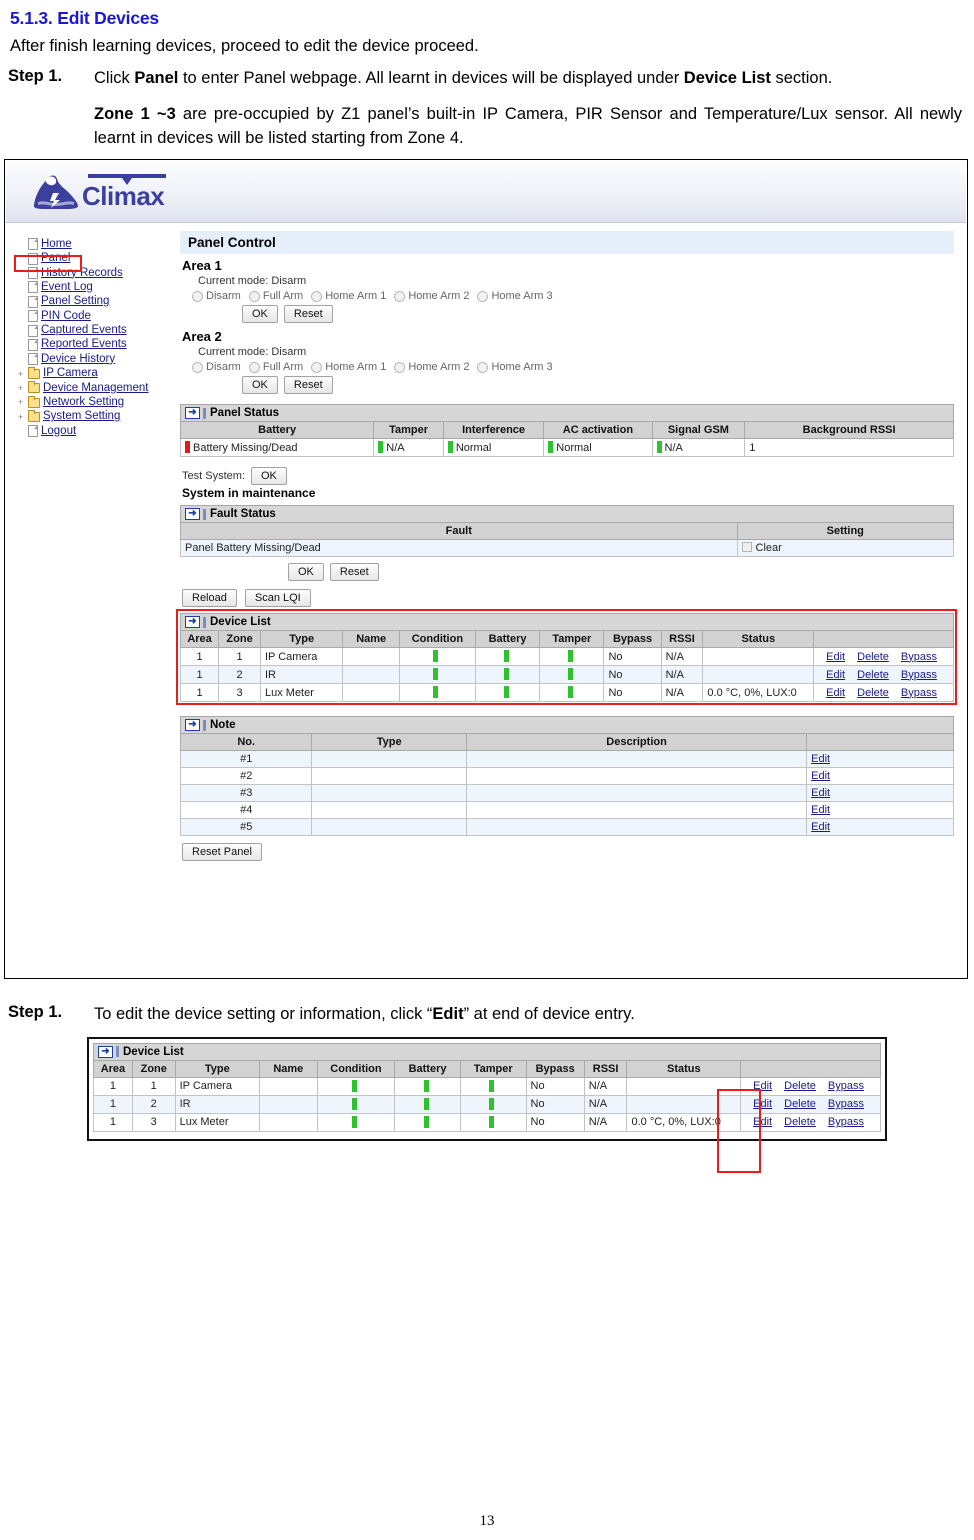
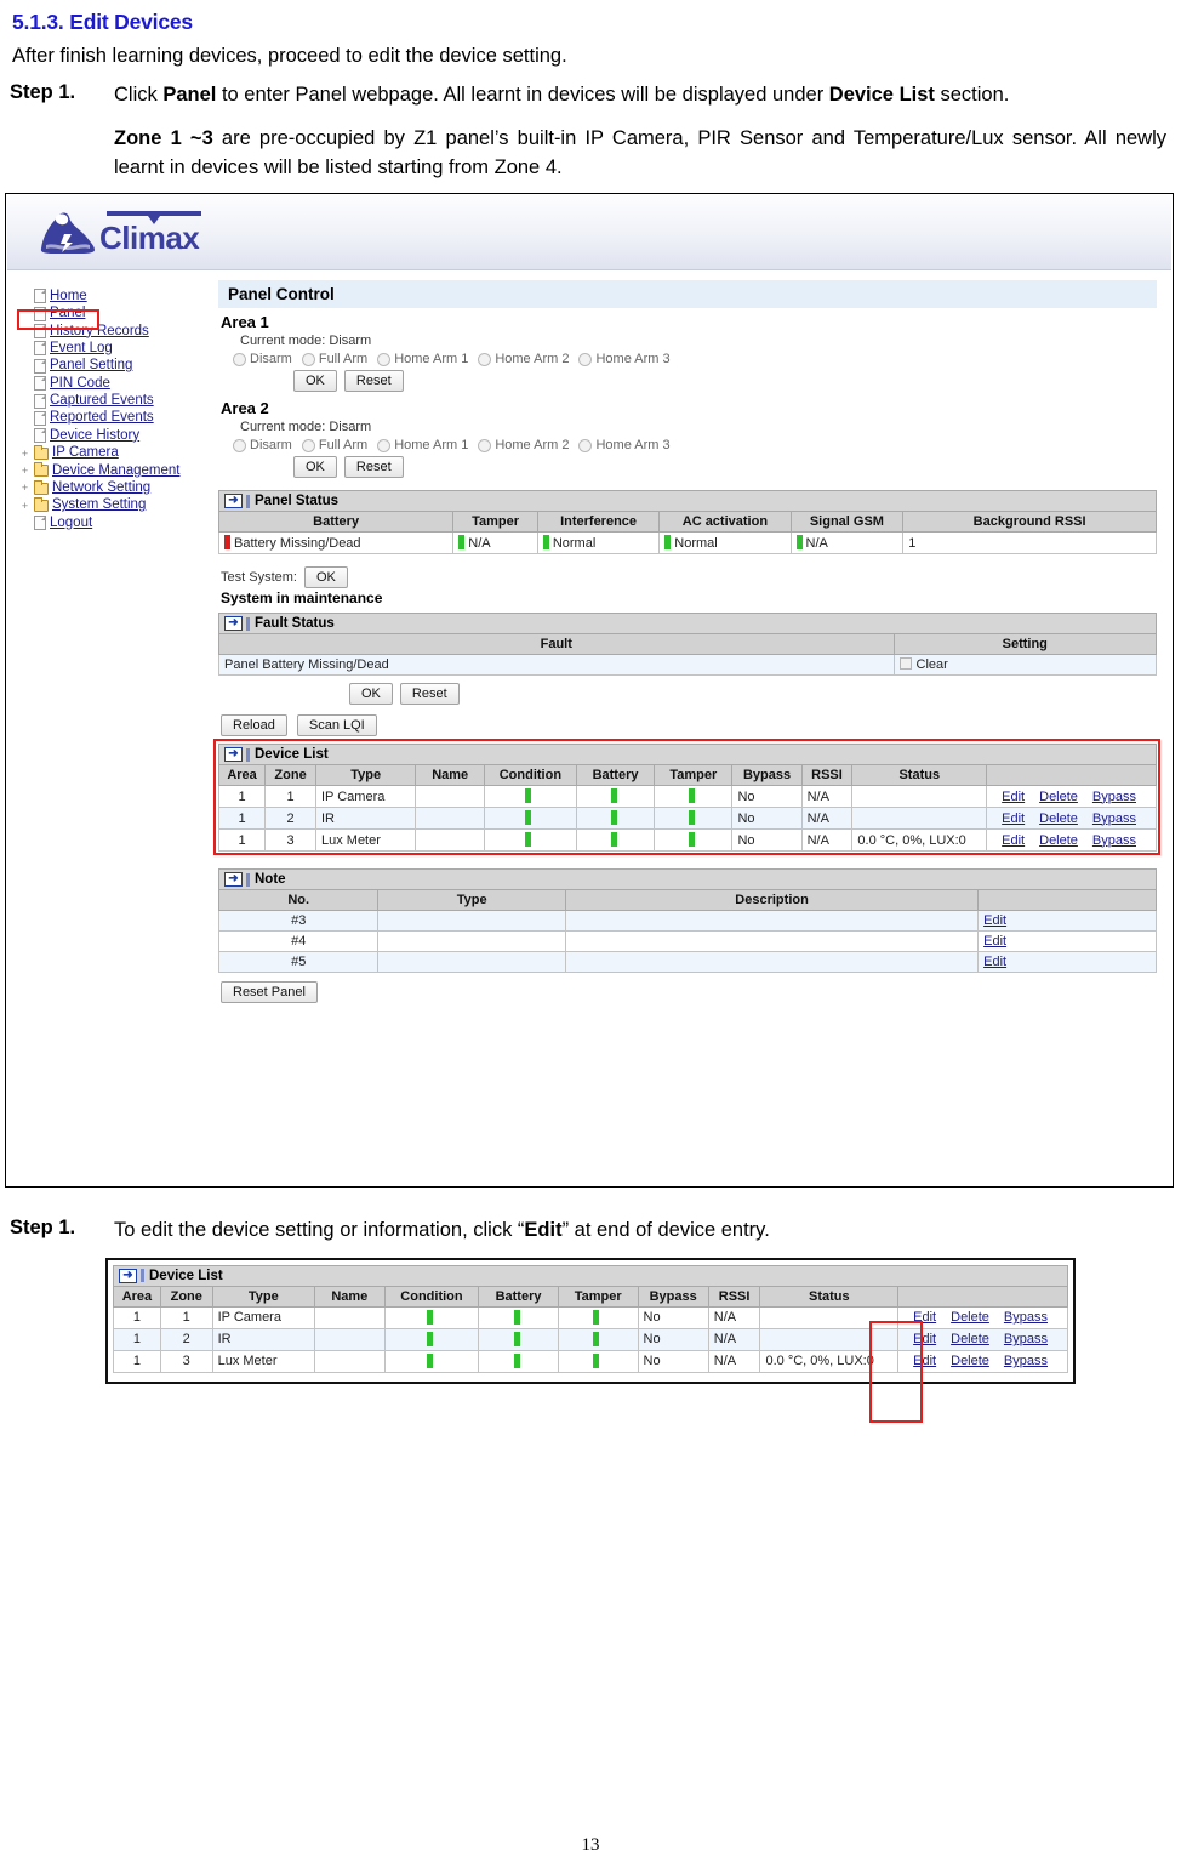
  5.1.3. Edit Devices
- After finish learning devices, proceed to edit the device proceed.
+ After finish learning devices, proceed to edit the device setting.
  Step 1.
  Click Panel to enter Panel webpage. All learnt in devices will be displayed under Device List section.
  Zone 1 ~3 are pre-occupied by Z1 panel’s built-in IP Camera, PIR Sensor and Temperature/Lux sensor. All newly learnt in devices will be listed starting from Zone 4.
  Climax
  Home
  Panel
  History Records
  Event Log
  Panel Setting
  PIN Code
  Captured Events
  Reported Events
  Device History
  +
  IP Camera
  +
  Device Management
  +
  Network Setting
  +
  System Setting
  Logout
  Panel Control
  Area 1
  Current mode: Disarm
  Disarm
  Full Arm
  Home Arm 1
  Home Arm 2
  Home Arm 3
  OK
  Reset
  Area 2
  Current mode: Disarm
  Disarm
  Full Arm
  Home Arm 1
  Home Arm 2
  Home Arm 3
  OK
  Reset
  ➜
  Panel Status
  Battery	Tamper	Interference	AC activation	Signal GSM	Background RSSI
  Battery Missing/Dead	N/A	Normal	Normal	N/A	1
  Test System:
  OK
  System in maintenance
  ➜
  Fault Status
  Fault	Setting
  Panel Battery Missing/Dead	Clear
  OK
  Reset
  Reload
  Scan LQI
  ➜
  Device List
  Area	Zone	Type	Name	Condition	Battery	Tamper	Bypass	RSSI	Status
  1	1	IP Camera					No	N/A		Edit Delete Bypass
  1	2	IR					No	N/A		Edit Delete Bypass
  1	3	Lux Meter					No	N/A	0.0 °C, 0%, LUX:0	Edit Delete Bypass
  ➜
  Note
  No.	Type	Description
- #1			Edit
- #2			Edit
  #3			Edit
  #4			Edit
  #5			Edit
  Reset Panel
  Step 1.
  To edit the device setting or information, click “Edit” at end of device entry.
  ➜
  Device List
  Area	Zone	Type	Name	Condition	Battery	Tamper	Bypass	RSSI	Status
  1	1	IP Camera					No	N/A		Edit Delete Bypass
  1	2	IR					No	N/A		Edit Delete Bypass
  1	3	Lux Meter					No	N/A	0.0 °C, 0%, LUX:0	Edit Delete Bypass
  13
